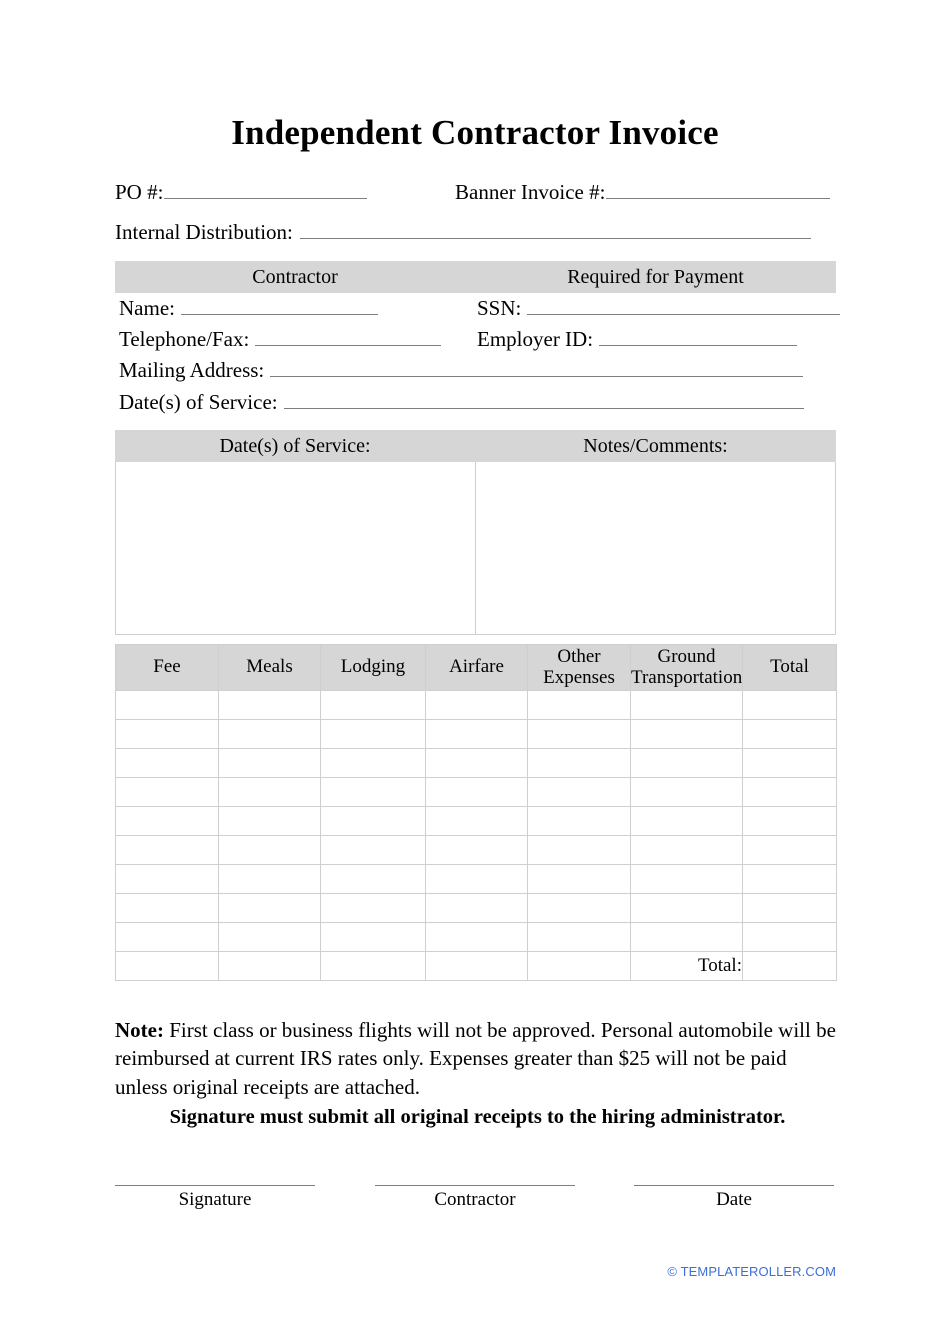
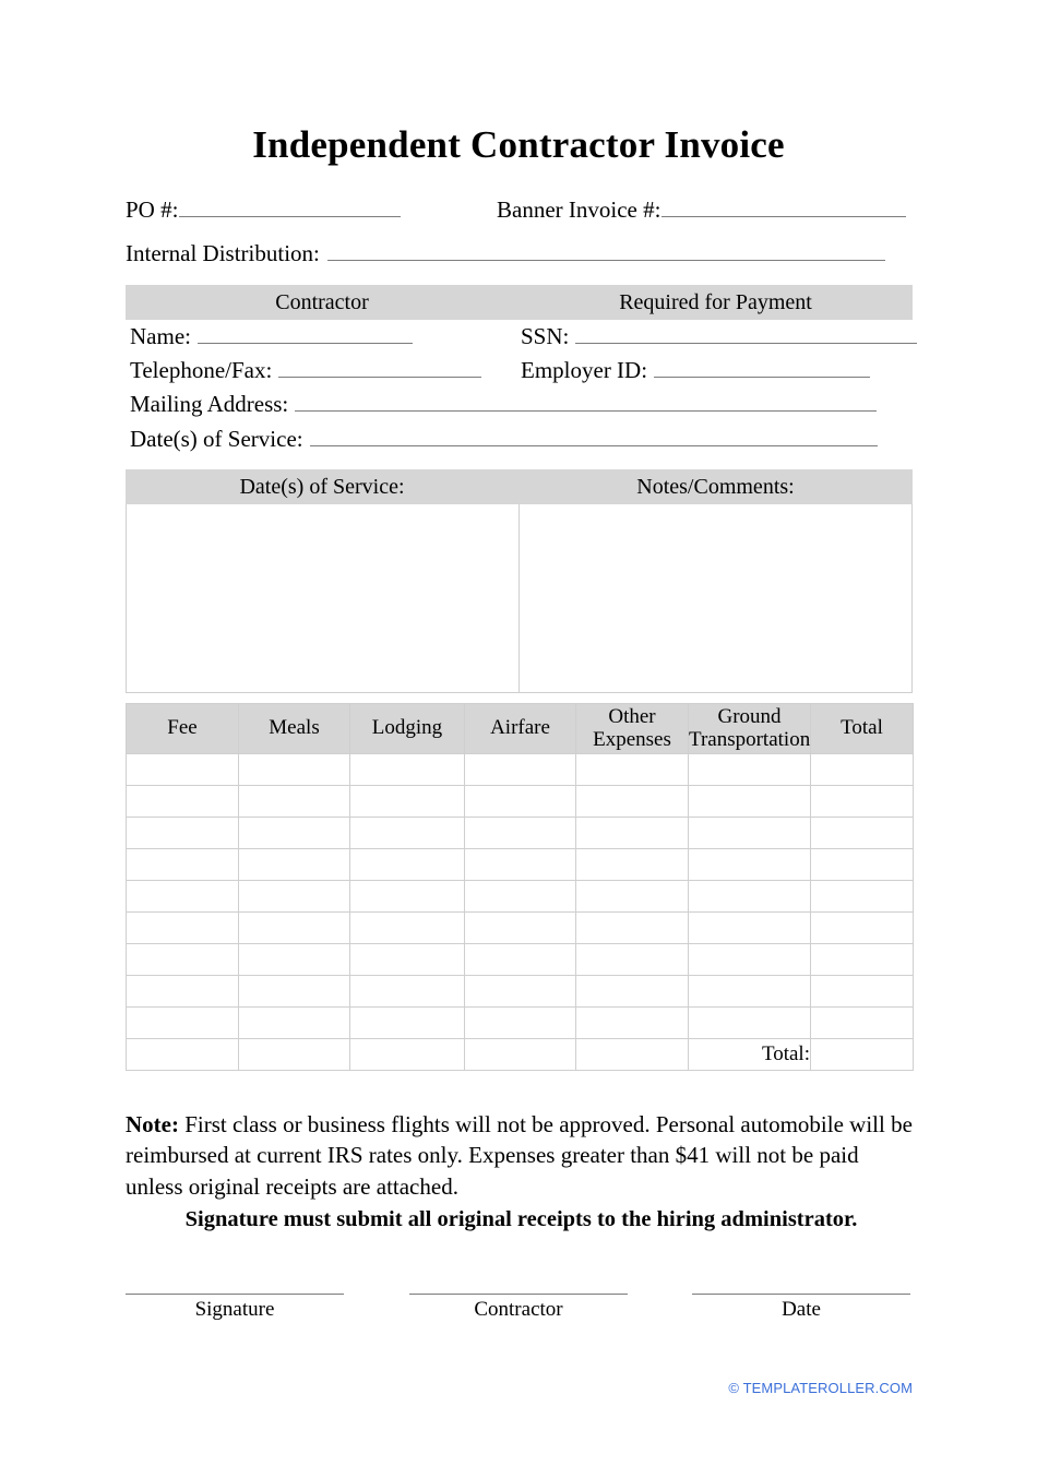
  Independent Contractor Invoice
  PO #:
  Banner Invoice #:
  Internal Distribution:
  Contractor
  Required for Payment
  Name:
  SSN:
  Telephone/Fax:
  Employer ID:
  Mailing Address:
  Date(s) of Service:
  Date(s) of Service:
  Notes/Comments:
  Fee	Meals	Lodging	Airfare	Other Expenses	Ground Transportation	Total
  					Total:
- Note: First class or business flights will not be approved. Personal automobile will be reimbursed at current IRS rates only. Expenses greater than $25 will not be paid unless original receipts are attached.
+ Note: First class or business flights will not be approved. Personal automobile will be reimbursed at current IRS rates only. Expenses greater than $41 will not be paid unless original receipts are attached.
  Signature must submit all original receipts to the hiring administrator.
  Signature
  Contractor
  Date
  © TEMPLATEROLLER.COM
